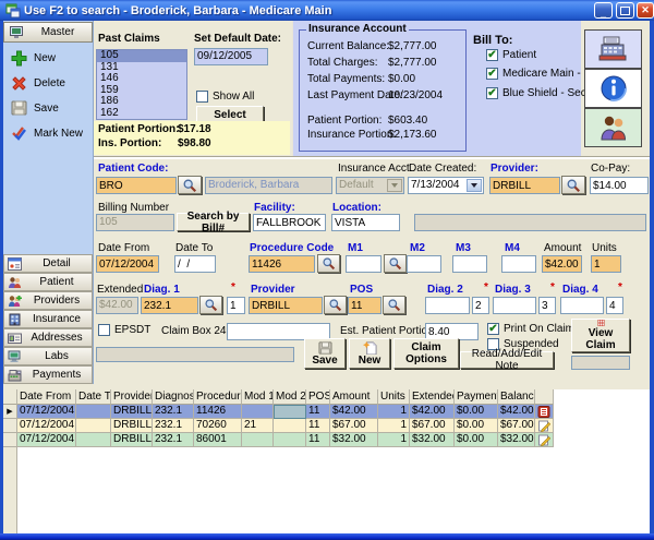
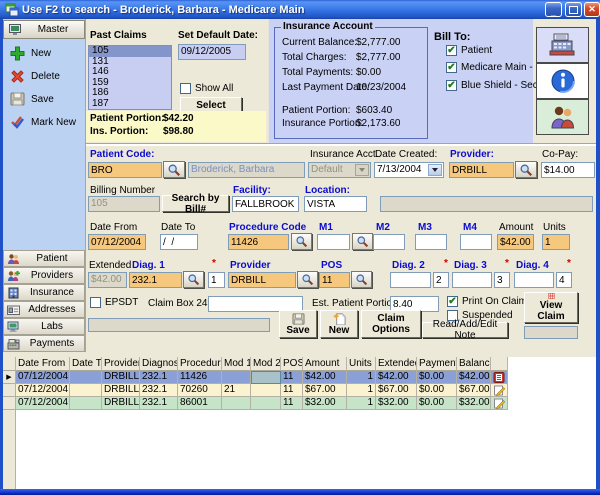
  Use F2 to search - Broderick, Barbara - Medicare Main
  _
  ✕
  Master
  New
  Delete
  Save
  Mark New
- Detail
  Patient
  Providers
  Insurance
  Addresses
  Labs
  Payments
  Past Claims
  105
  131
  146
  159
  186
- 162
+ 187
  Set Default Date:
  09/12/2005
  Show All
  Select
  Patient Portion:
- $17.18
+ $42.20
  Ins. Portion:
  $98.80
  Insurance Account
  Current Balance:
  $2,777.00
  Total Charges:
  $2,777.00
  Total Payments:
  $0.00
  Last Payment Date:
  10/23/2004
  Patient Portion:
  $603.40
  Insurance Portion:
  $2,173.60
  Bill To:
  ✔ Patient
  Patient Code:
  BRO
  Broderick, Barbara
  Insurance Acct.
  Default
  Date Created:
  7/13/2004
  Provider:
  DRBILL
  Co-Pay:
  $14.00
  Billing Number
  105
  Search by Bill#
  Facility:
  FALLBROOK
  Location:
  VISTA
  Date From
  07/12/2004
  Date To
  / /
  Procedure Code
  11426
  M1
  M2
  M3
  M4
  Amount
  $42.00
  Units
  1
  Extended
  $42.00
  Diag. 1
  232.1
  *
  1
  Provider
  DRBILL
  POS
  11
  Diag. 2
  *
  2
  Diag. 3
  *
  3
  Diag. 4
  *
  4
  EPSDT
  Claim Box 24
  Est. Patient Porti
  8.40
  ✔ Print On Claim
  Suspended
  View Claim
  Save
  New
  Claim Options
  Read/Add/Edit Note
  Date From
  Date T
  Provide
  Diagnos
  Procedur
  Mod 1
  Mod 2
  POS
  Amount
  Units
  Extende
  Paymen
  Balanc
  07/12/2004
  DRBILL
  232.1
  11426
  11
  $42.00
  1
  $42.00
  $0.00
  $42.00
  07/12/2004
  DRBILL
  232.1
  70260
  21
  11
  $67.00
  1
  $67.00
  $0.00
  $67.00
  07/12/2004
  DRBILL
  232.1
  86001
  11
  $32.00
  1
  $32.00
  $0.00
  $32.00
